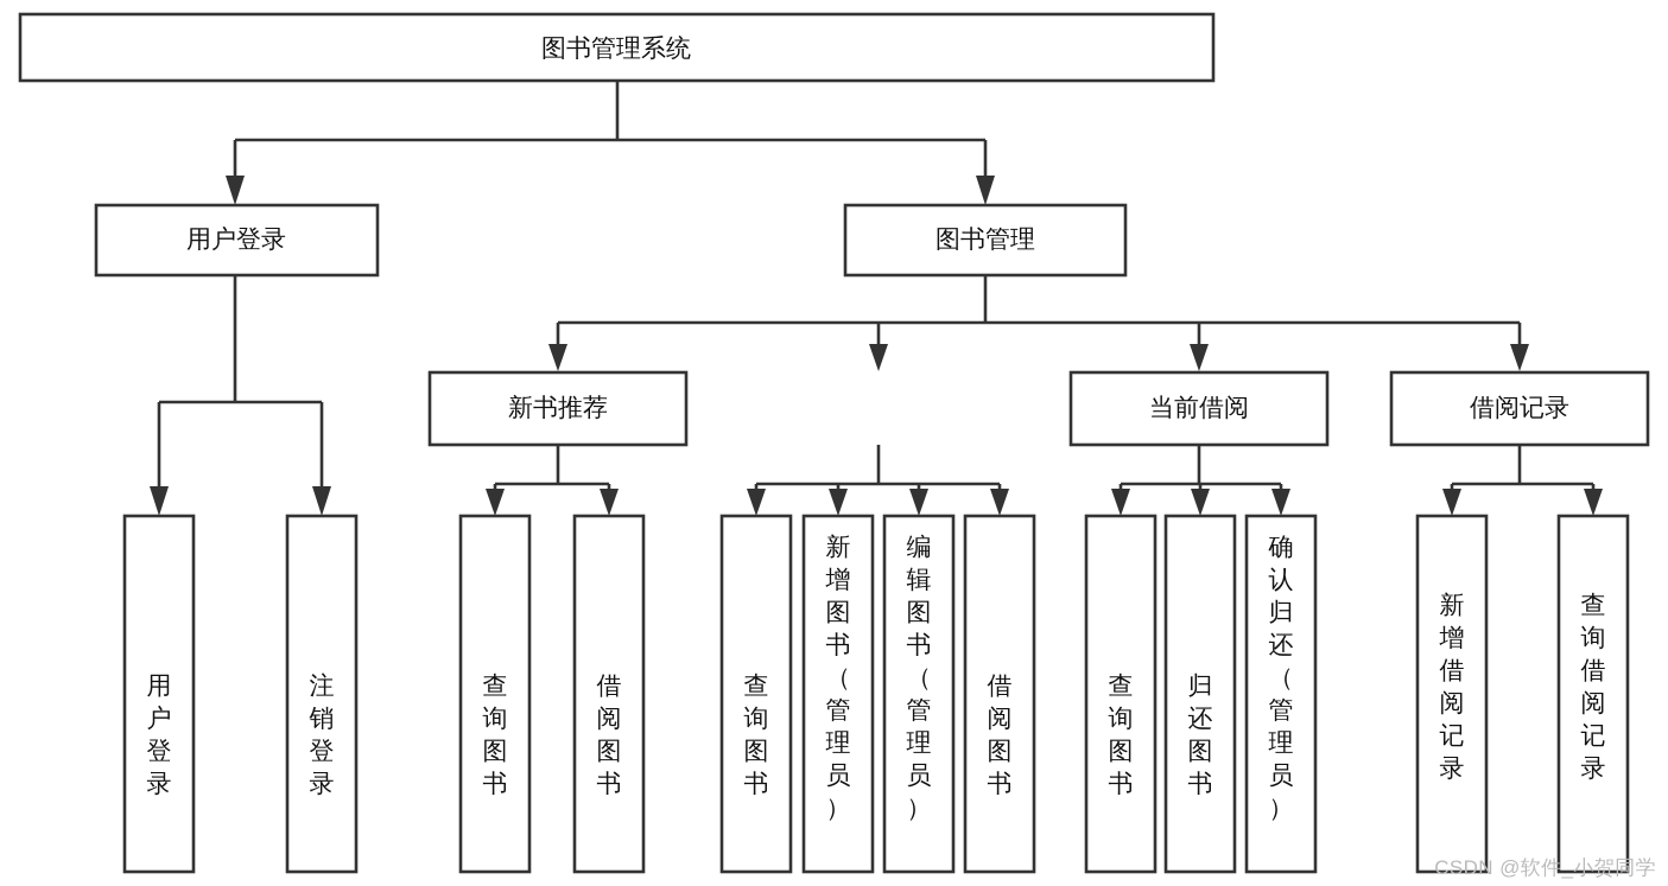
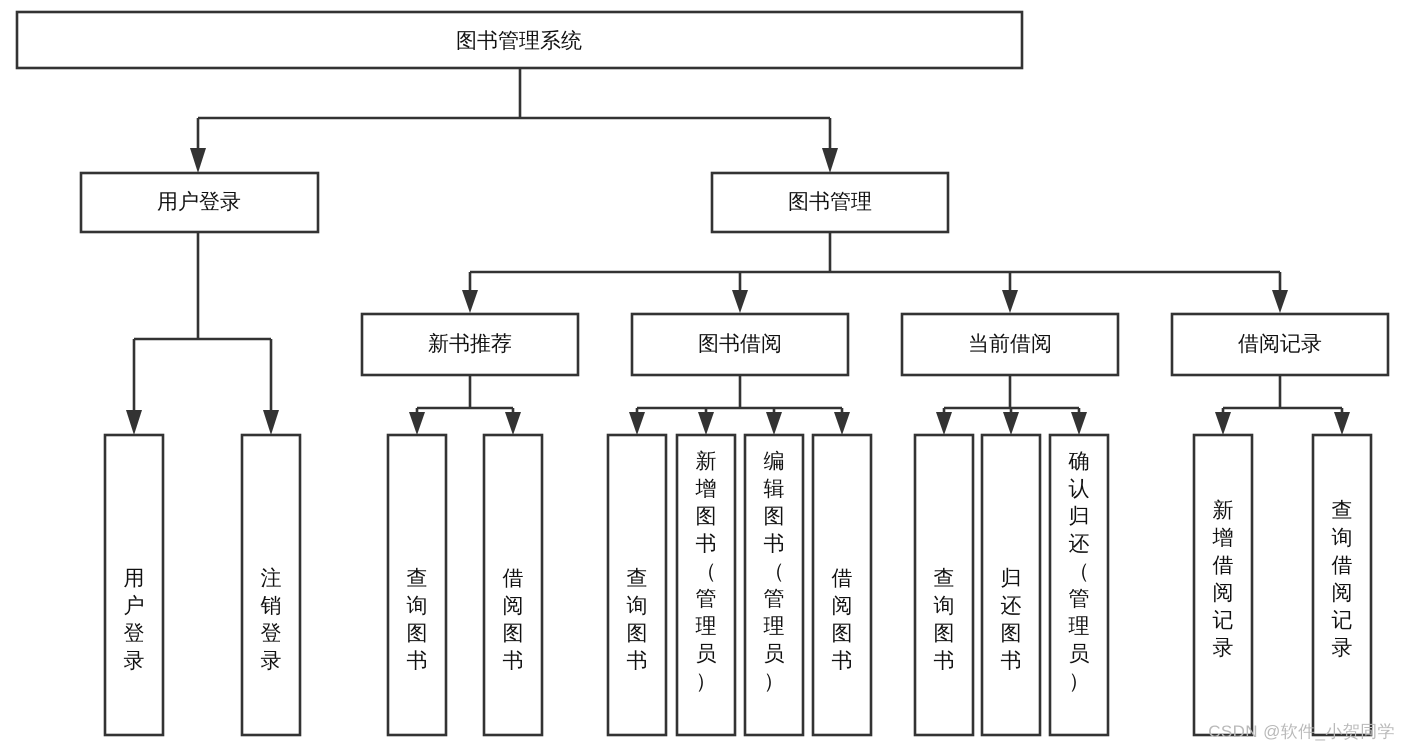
  图书管理系统
  用户登录
  图书管理
  新书推荐
+ 图书借阅
  当前借阅
  借阅记录
  用户登录
  注销登录
  查询图书
  借阅图书
  查询图书
  新增图书（管理员）
  编辑图书（管理员）
  借阅图书
  查询图书
  归还图书
  确认归还（管理员）
  新增借阅记录
  查询借阅记录
  CSDN @软件_小贺同学
